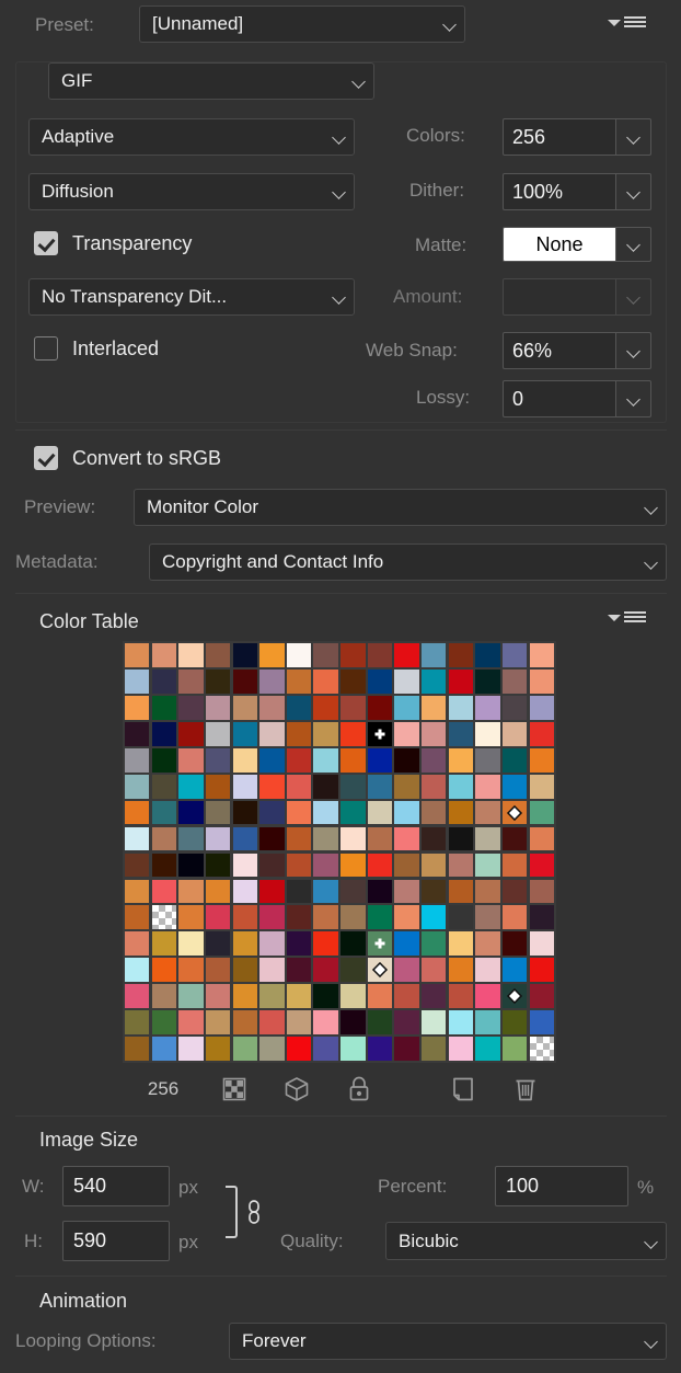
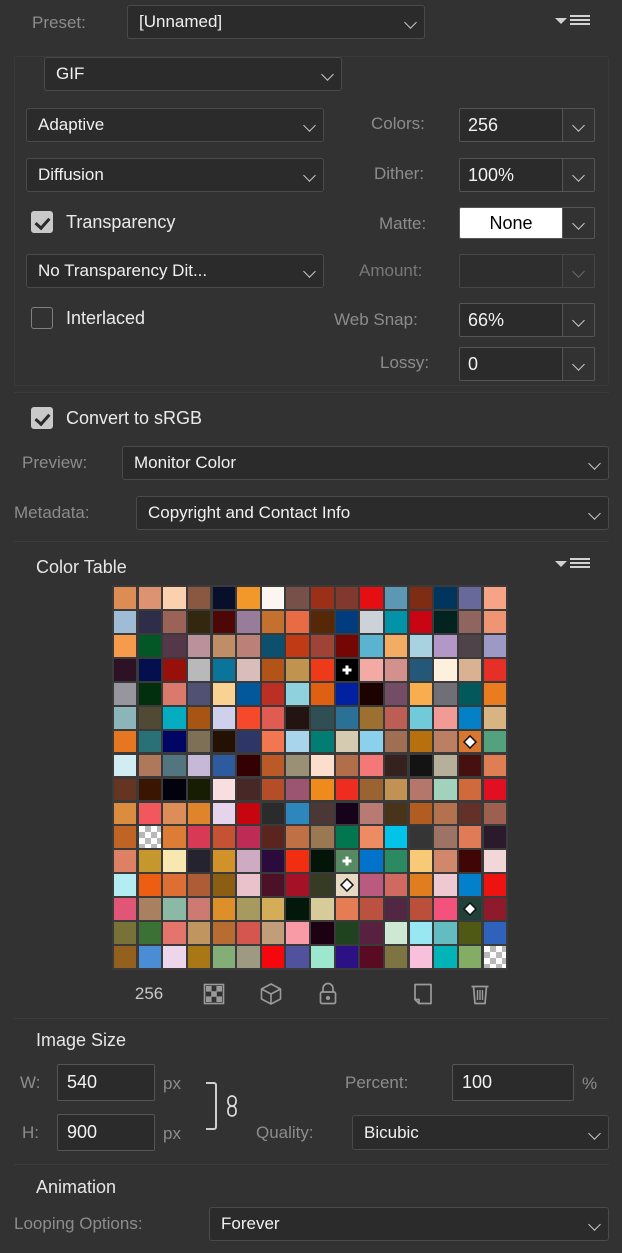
  Preset:
  [Unnamed]
  GIF
  Adaptive
  Colors:
  256
  Diffusion
  Dither:
  100%
  Transparency
  Matte:
  None
  No Transparency Dit...
  Amount:
  Interlaced
  Web Snap:
  66%
  Lossy:
  0
  Convert to sRGB
  Preview:
  Monitor Color
  Metadata:
  Copyright and Contact Info
  Color Table
  256
  Image Size
  W:
  540
  px
  H:
- 590
+ 900
  px
  Percent:
  100
  %
  Quality:
  Bicubic
  Animation
  Looping Options:
  Forever
